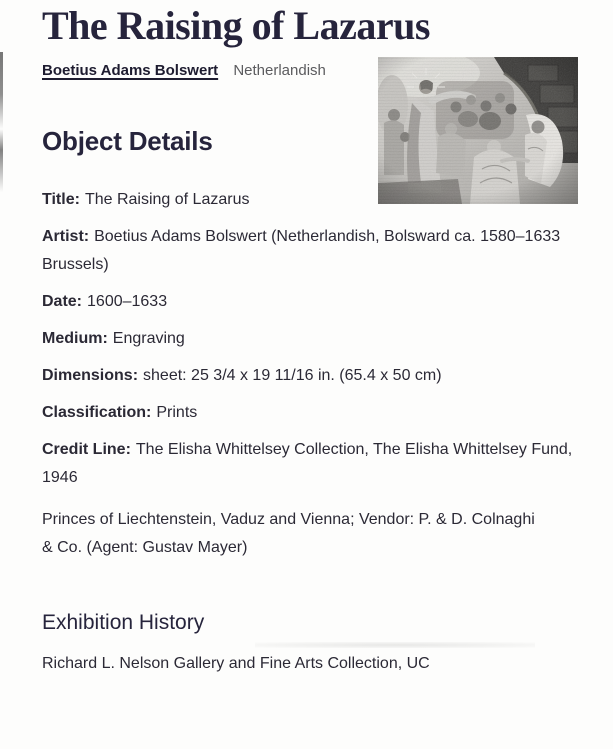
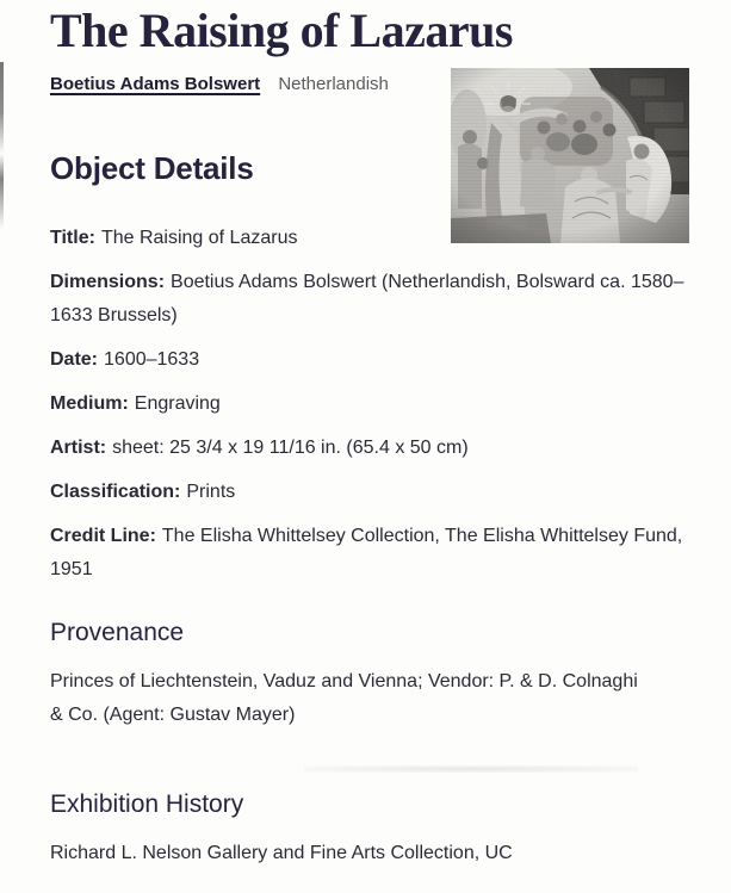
  The Raising of Lazarus
  Boetius Adams Bolswert Netherlandish
  Object Details
  Title: The Raising of Lazarus
- Artist: Boetius Adams Bolswert (Netherlandish, Bolsward ca. 1580–1633 Brussels)
+ Dimensions: Boetius Adams Bolswert (Netherlandish, Bolsward ca. 1580–1633 Brussels)
  Date: 1600–1633
  Medium: Engraving
- Dimensions: sheet: 25 3/4 x 19 11/16 in. (65.4 x 50 cm)
+ Artist: sheet: 25 3/4 x 19 11/16 in. (65.4 x 50 cm)
  Classification: Prints
- Credit Line: The Elisha Whittelsey Collection, The Elisha Whittelsey Fund, 1946
+ Credit Line: The Elisha Whittelsey Collection, The Elisha Whittelsey Fund, 1951
+ Provenance
  Princes of Liechtenstein, Vaduz and Vienna; Vendor: P. & D. Colnaghi & Co. (Agent: Gustav Mayer)
  Exhibition History
  Richard L. Nelson Gallery and Fine Arts Collection, UC
